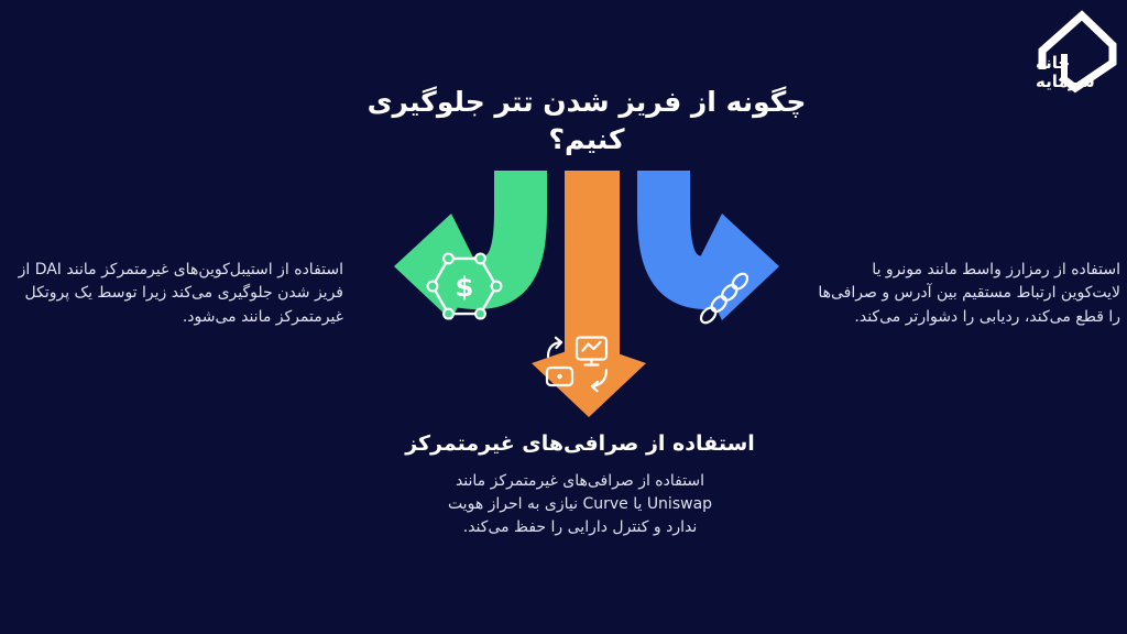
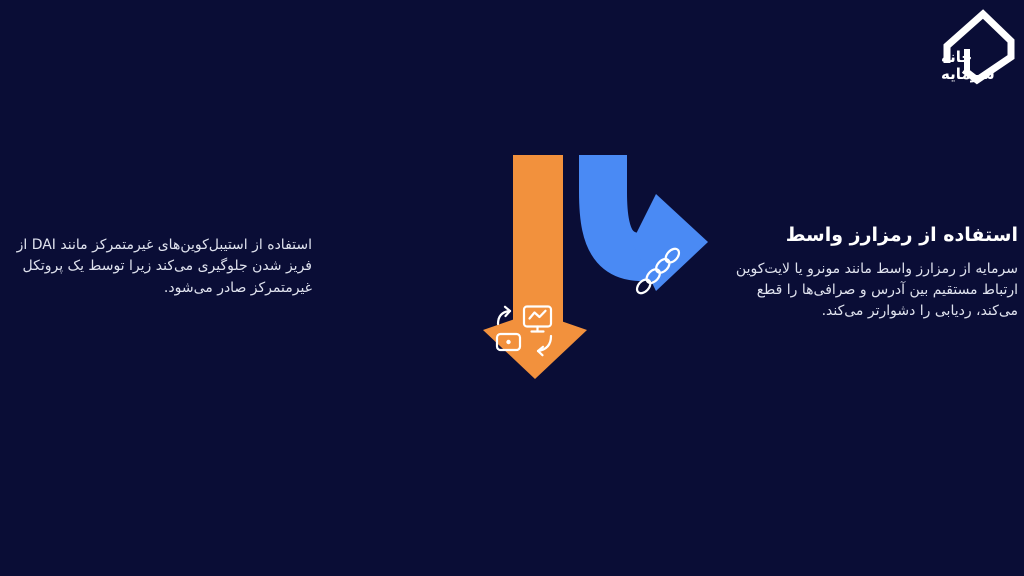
- $
  خانه
  سرمایه
- چگونه از فریز شدن تتر جلوگیری کنیم؟
- استفاده از استیبل‌کوین‌های غیرمتمرکز مانند DAI از فریز شدن جلوگیری می‌کند زیرا توسط یک پروتکل غیرمتمرکز مانند می‌شود.
+ استفاده از استیبل‌کوین‌های غیرمتمرکز مانند DAI از فریز شدن جلوگیری می‌کند زیرا توسط یک پروتکل غیرمتمرکز صادر می‌شود.
+ استفاده از رمزارز واسط
- استفاده از رمزارز واسط مانند مونرو یا لایت‌کوین ارتباط مستقیم بین آدرس و صرافی‌ها را قطع می‌کند، ردیابی را دشوارتر می‌کند.
+ سرمایه از رمزارز واسط مانند مونرو یا لایت‌کوین ارتباط مستقیم بین آدرس و صرافی‌ها را قطع می‌کند، ردیابی را دشوارتر می‌کند.
- استفاده از صرافی‌های غیرمتمرکز
- استفاده از صرافی‌های غیرمتمرکز مانند Uniswap یا Curve نیازی به احراز هویت ندارد و کنترل دارایی را حفظ می‌کند.
